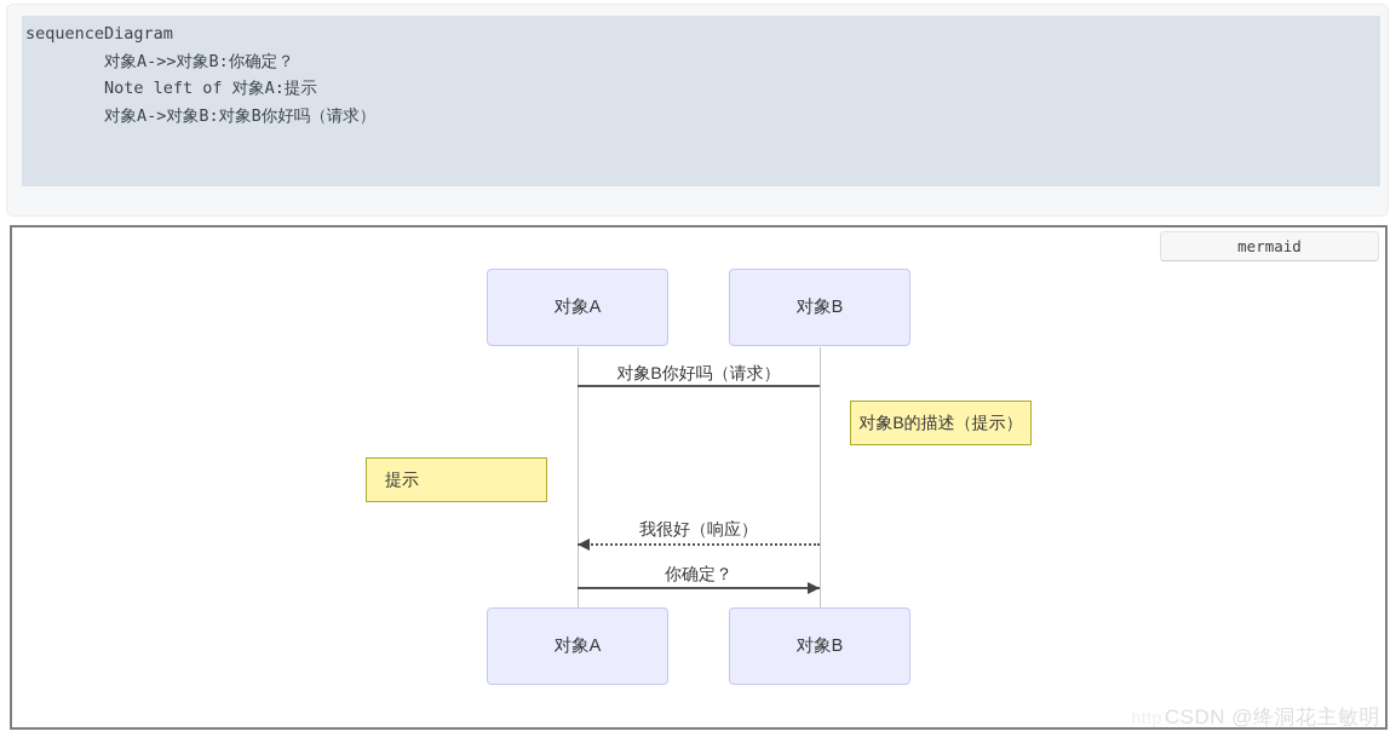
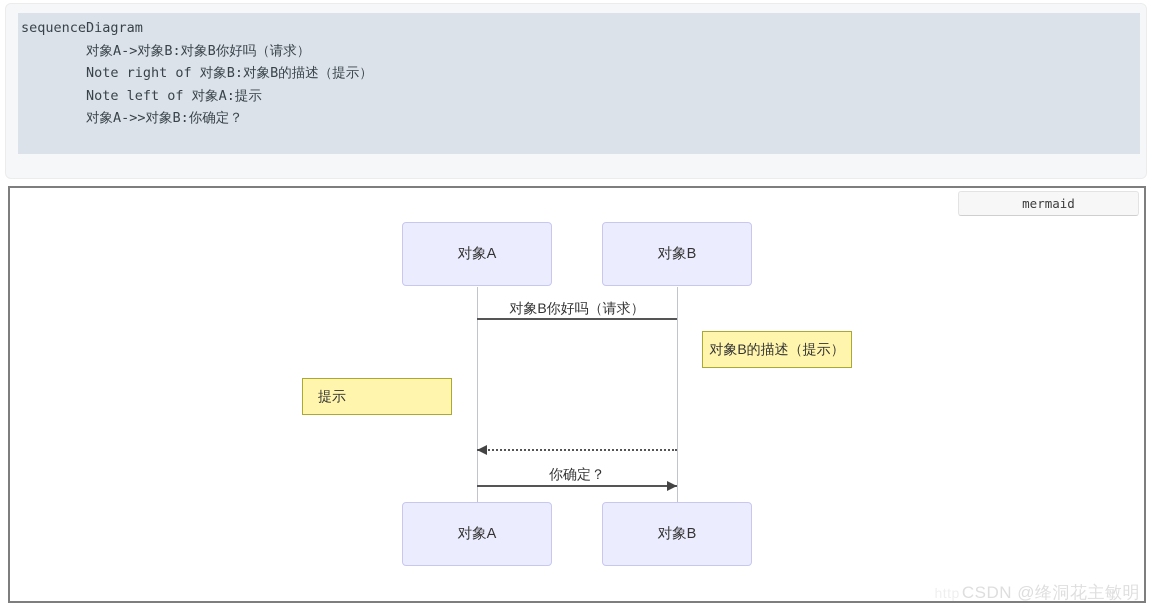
  sequenceDiagram
- 对象A->>对象B:你确定？
+ 对象A->对象B:对象B你好吗（请求）
+ Note right of 对象B:对象B的描述（提示）
  Note left of 对象A:提示
- 对象A->对象B:对象B你好吗（请求）
+ 对象A->>对象B:你确定？
  mermaid
  对象A
  对象B
  对象A
  对象B
  对象B你好吗（请求）
  对象B的描述（提示）
  提示
- 我很好（响应）
  你确定？
  http CSDN @绛洞花主敏明
